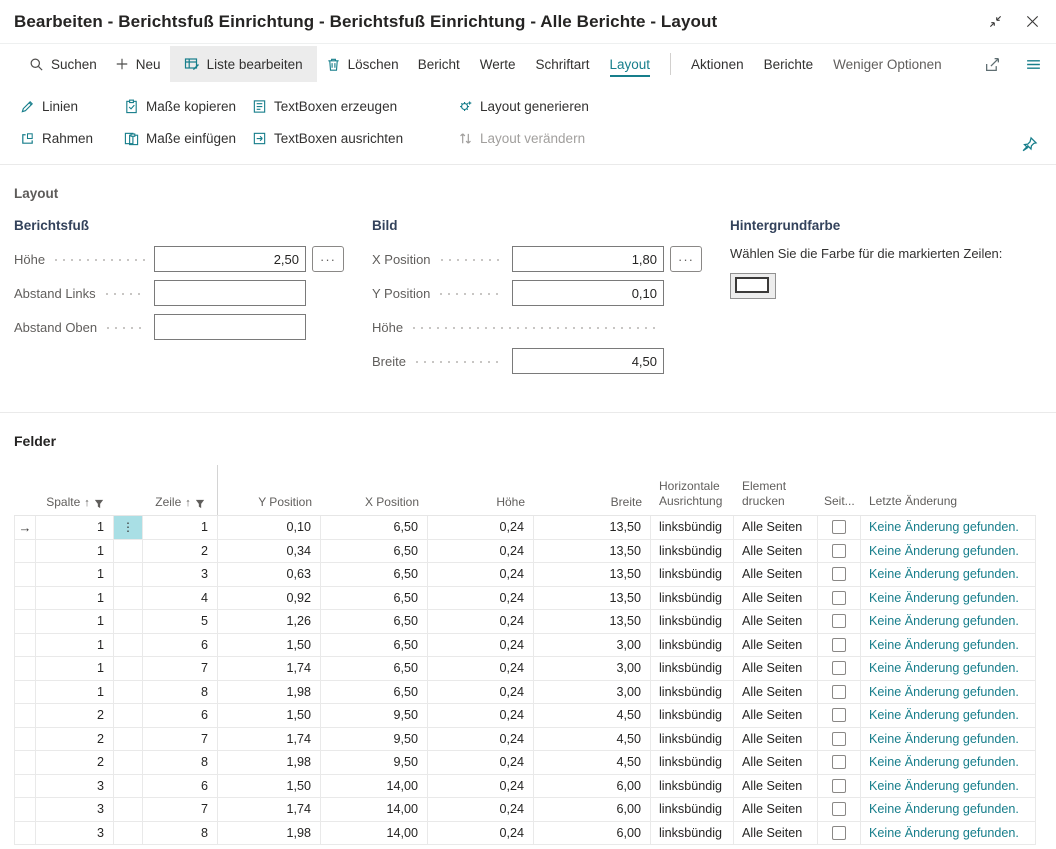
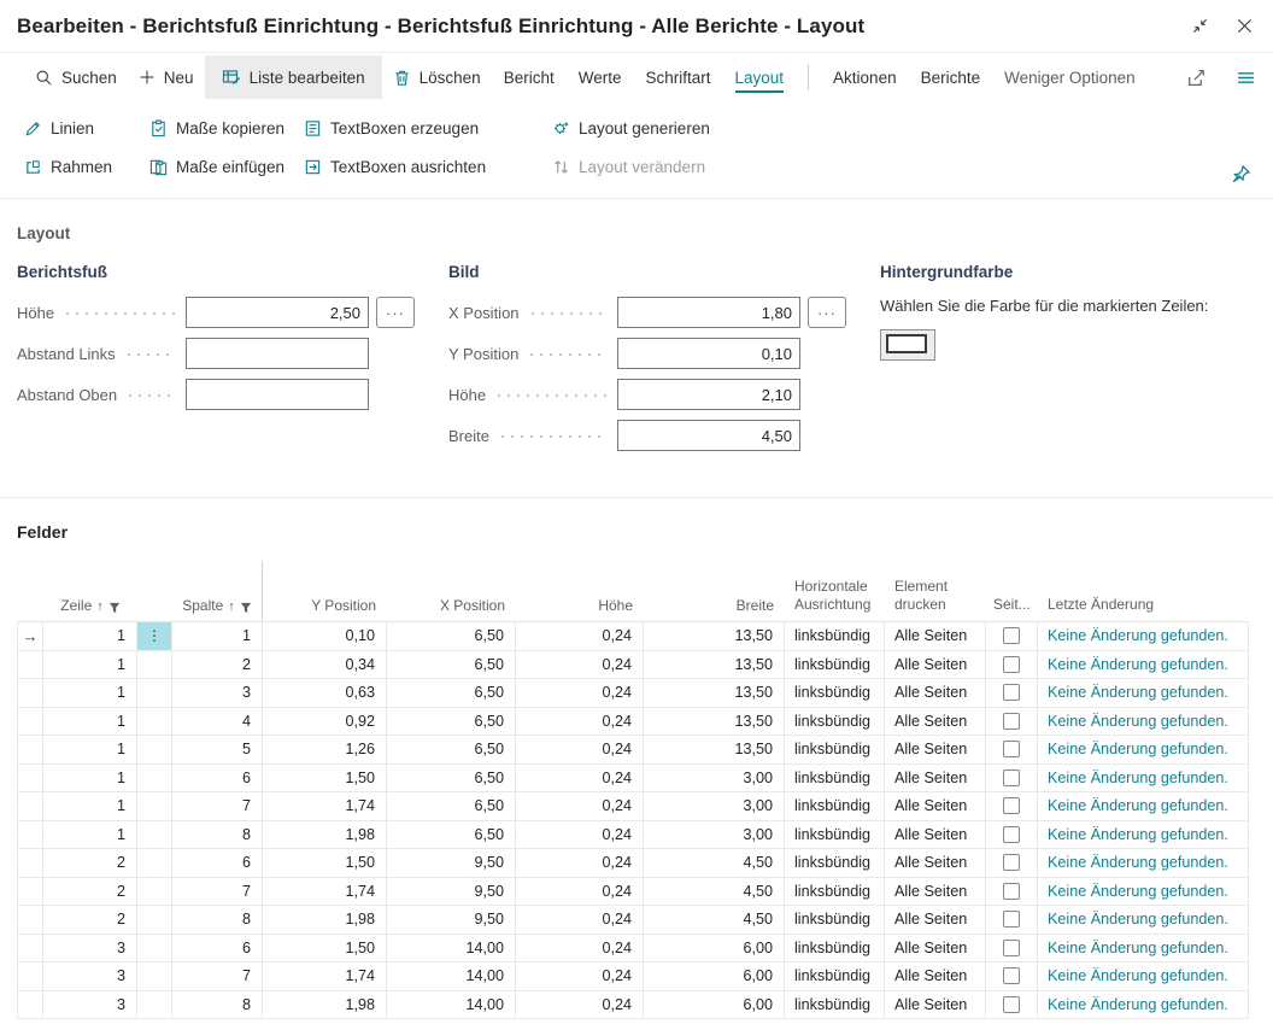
  Bearbeiten - Berichtsfuß Einrichtung - Berichtsfuß Einrichtung - Alle Berichte - Layout
  Suchen
  Neu
  Liste bearbeiten
  Löschen
  Bericht
  Werte
  Schriftart
  Layout
  Aktionen
  Berichte
  Weniger Optionen
  Linien
  Maße kopieren
  TextBoxen erzeugen
  Layout generieren
  Rahmen
  Maße einfügen
  TextBoxen ausrichten
  Layout verändern
  Layout
  Berichtsfuß
  Höhe
  2,50
  ···
  Abstand Links
  Abstand Oben
  Bild
  X Position
  1,80
  ···
  Y Position
  0,10
  Höhe
+ 2,10
  Breite
  4,50
  Hintergrundfarbe
  Wählen Sie die Farbe für die markierten Zeilen:
  Felder
- Spalte
+ Zeile
  ↑
- Zeile
+ Spalte
  ↑
  Y Position
  X Position
  Höhe
  Breite
  Horizontale Ausrichtung
  Element drucken
  Seit...
  Letzte Änderung
  →
  1
  ⋮
  1
  0,10
  6,50
  0,24
  13,50
  linksbündig
  Alle Seiten
  Keine Änderung gefunden.
  1
  2
  0,34
  6,50
  0,24
  13,50
  linksbündig
  Alle Seiten
  Keine Änderung gefunden.
  1
  3
  0,63
  6,50
  0,24
  13,50
  linksbündig
  Alle Seiten
  Keine Änderung gefunden.
  1
  4
  0,92
  6,50
  0,24
  13,50
  linksbündig
  Alle Seiten
  Keine Änderung gefunden.
  1
  5
  1,26
  6,50
  0,24
  13,50
  linksbündig
  Alle Seiten
  Keine Änderung gefunden.
  1
  6
  1,50
  6,50
  0,24
  3,00
  linksbündig
  Alle Seiten
  Keine Änderung gefunden.
  1
  7
  1,74
  6,50
  0,24
  3,00
  linksbündig
  Alle Seiten
  Keine Änderung gefunden.
  1
  8
  1,98
  6,50
  0,24
  3,00
  linksbündig
  Alle Seiten
  Keine Änderung gefunden.
  2
  6
  1,50
  9,50
  0,24
  4,50
  linksbündig
  Alle Seiten
  Keine Änderung gefunden.
  2
  7
  1,74
  9,50
  0,24
  4,50
  linksbündig
  Alle Seiten
  Keine Änderung gefunden.
  2
  8
  1,98
  9,50
  0,24
  4,50
  linksbündig
  Alle Seiten
  Keine Änderung gefunden.
  3
  6
  1,50
  14,00
  0,24
  6,00
  linksbündig
  Alle Seiten
  Keine Änderung gefunden.
  3
  7
  1,74
  14,00
  0,24
  6,00
  linksbündig
  Alle Seiten
  Keine Änderung gefunden.
  3
  8
  1,98
  14,00
  0,24
  6,00
  linksbündig
  Alle Seiten
  Keine Änderung gefunden.
